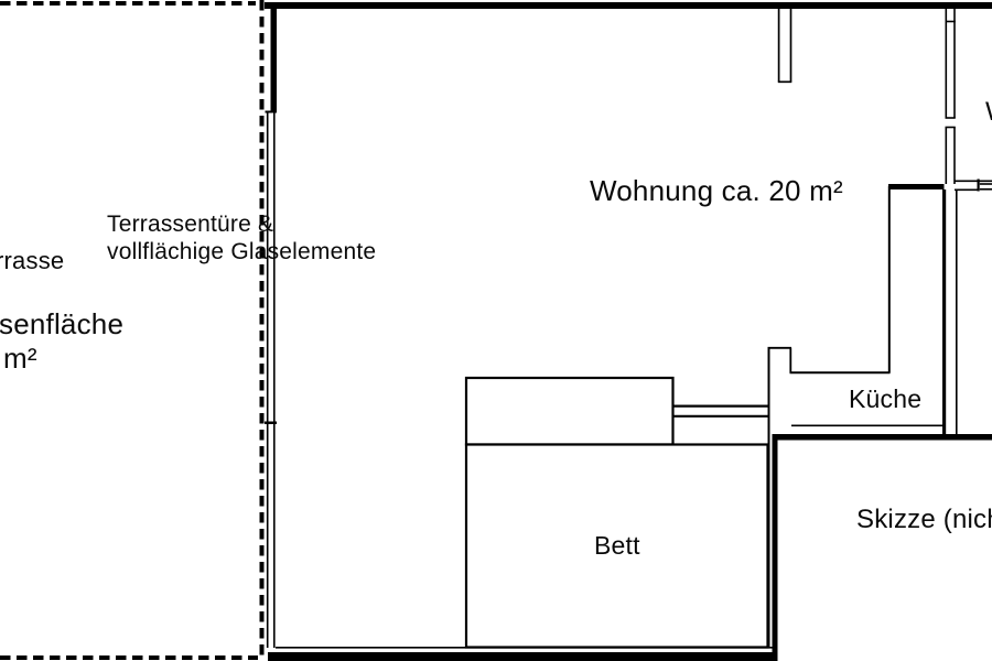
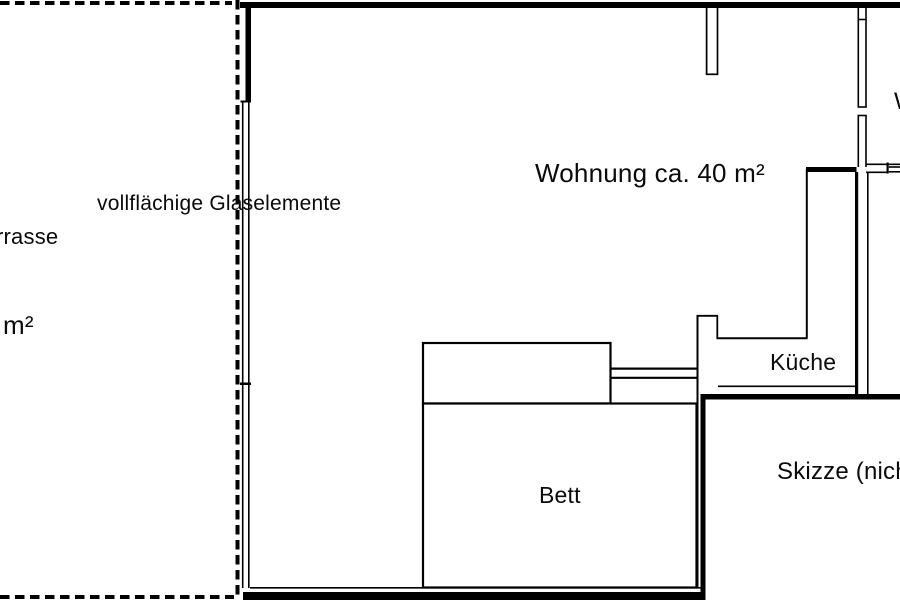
- Wohnung ca. 20 m²
+ Wohnung ca. 40 m²
- Terrassentüre &
  vollflächige Glaselemente
  rasse
- senfläche
  m²
  Küche
  Bett
  Skizze (nic
